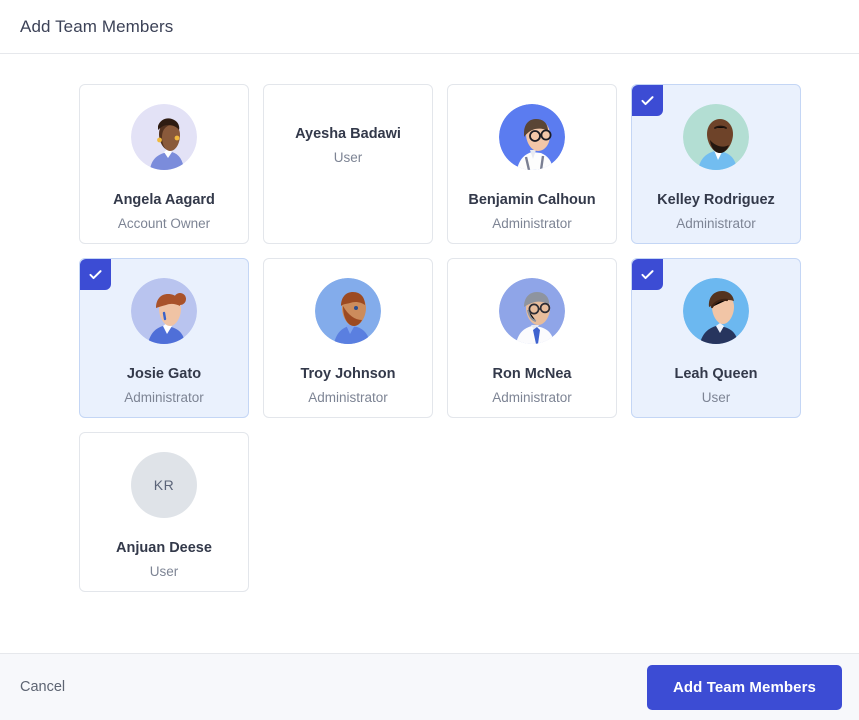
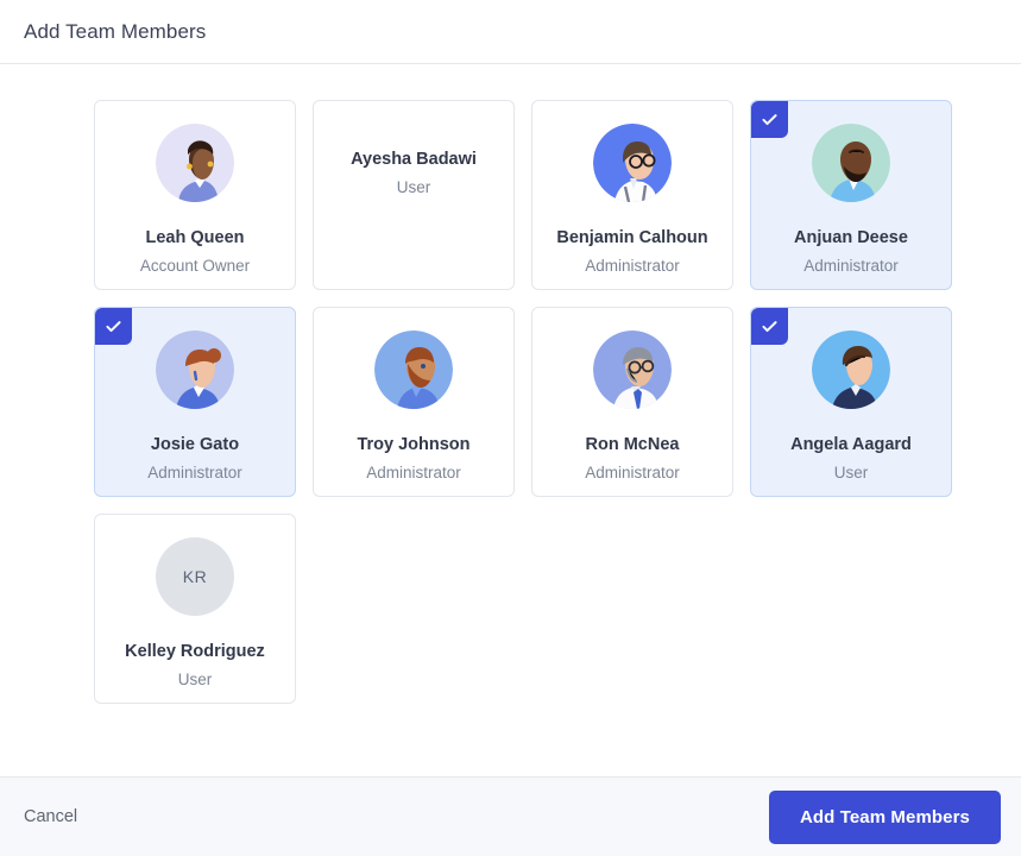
  Add Team Members
- Angela Aagard
+ Leah Queen
  Account Owner
  Ayesha Badawi
  User
  Benjamin Calhoun
  Administrator
- Kelley Rodriguez
+ Anjuan Deese
  Administrator
  Josie Gato
  Administrator
  Troy Johnson
  Administrator
  Ron McNea
  Administrator
- Leah Queen
+ Angela Aagard
  User
  KR
- Anjuan Deese
+ Kelley Rodriguez
  User
  Cancel
  Add Team Members
